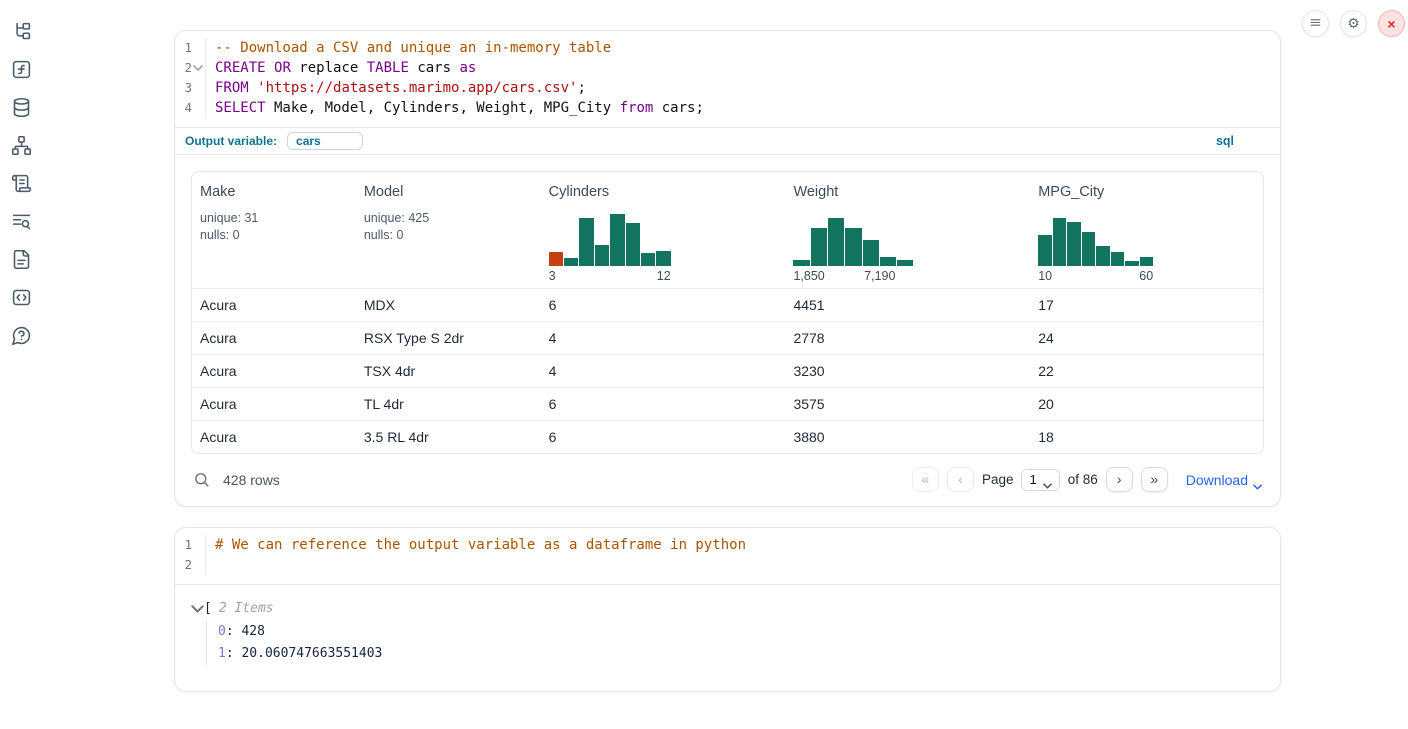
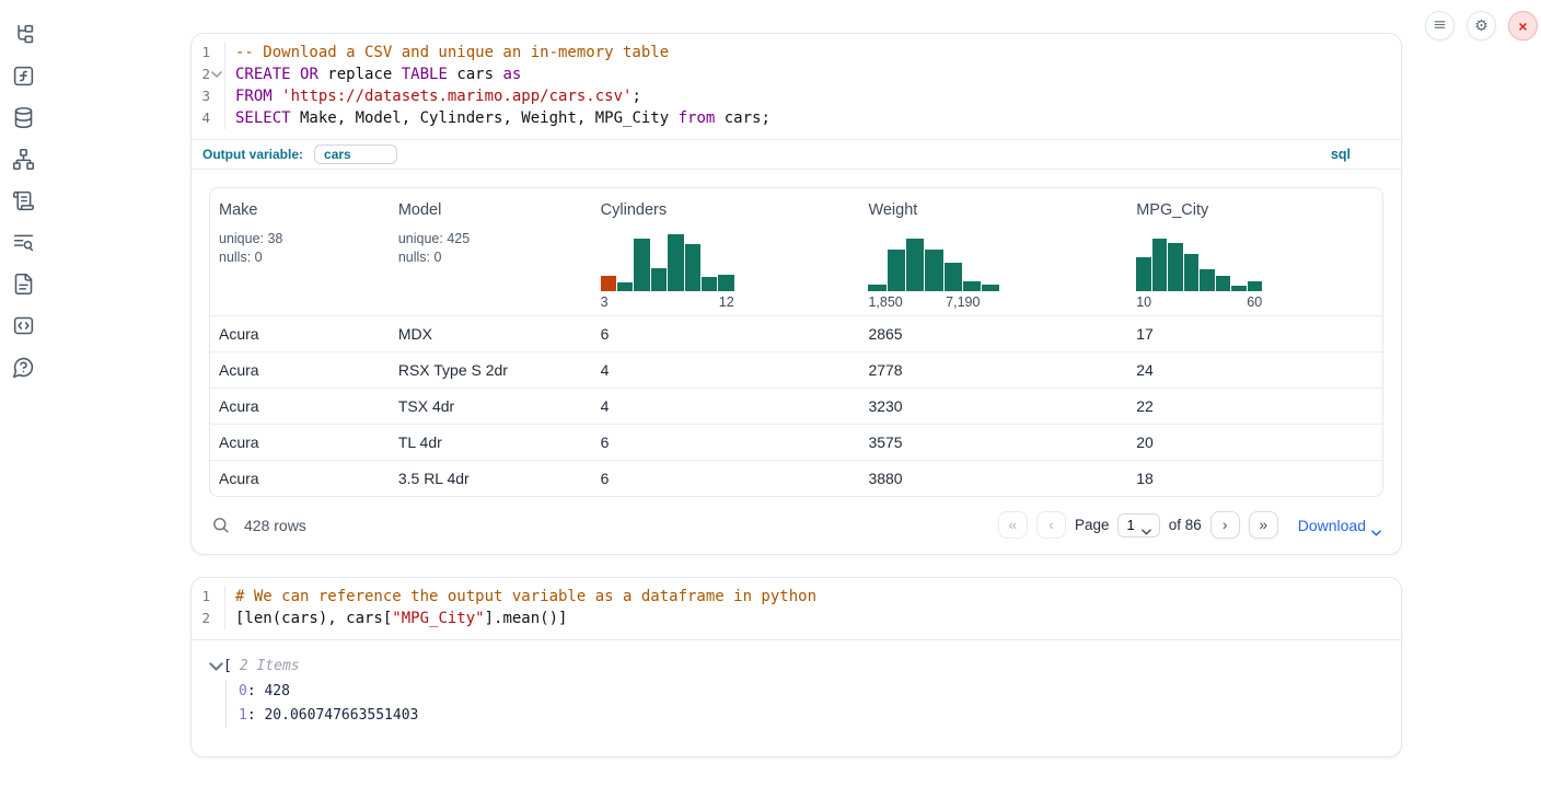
  ⚙
  ×
  1
  -- Download a CSV and unique an in-memory table
  2
  CREATE OR replace TABLE cars as
  3
  FROM 'https://datasets.marimo.app/cars.csv';
  4
  SELECT Make, Model, Cylinders, Weight, MPG_City from cars;
  Output variable:
  cars
  sql
  Make
- unique: 31
+ unique: 38
  nulls: 0
  Model
  unique: 425
  nulls: 0
  Cylinders
  3
  12
  Weight
  1,850
  7,190
  MPG_City
  10
  60
  Acura
  MDX
  6
- 4451
+ 2865
  17
  Acura
  RSX Type S 2dr
  4
  2778
  24
  Acura
  TSX 4dr
  4
  3230
  22
  Acura
  TL 4dr
  6
  3575
  20
  Acura
  3.5 RL 4dr
  6
  3880
  18
  428 rows
  «
  ‹
  Page
  1
  of 86
  ›
  »
  Download
  1
  # We can reference the output variable as a dataframe in python
  2
+ [len(cars), cars["MPG_City"].mean()]
  [
  2 Items
  0: 428
  1: 20.060747663551403
